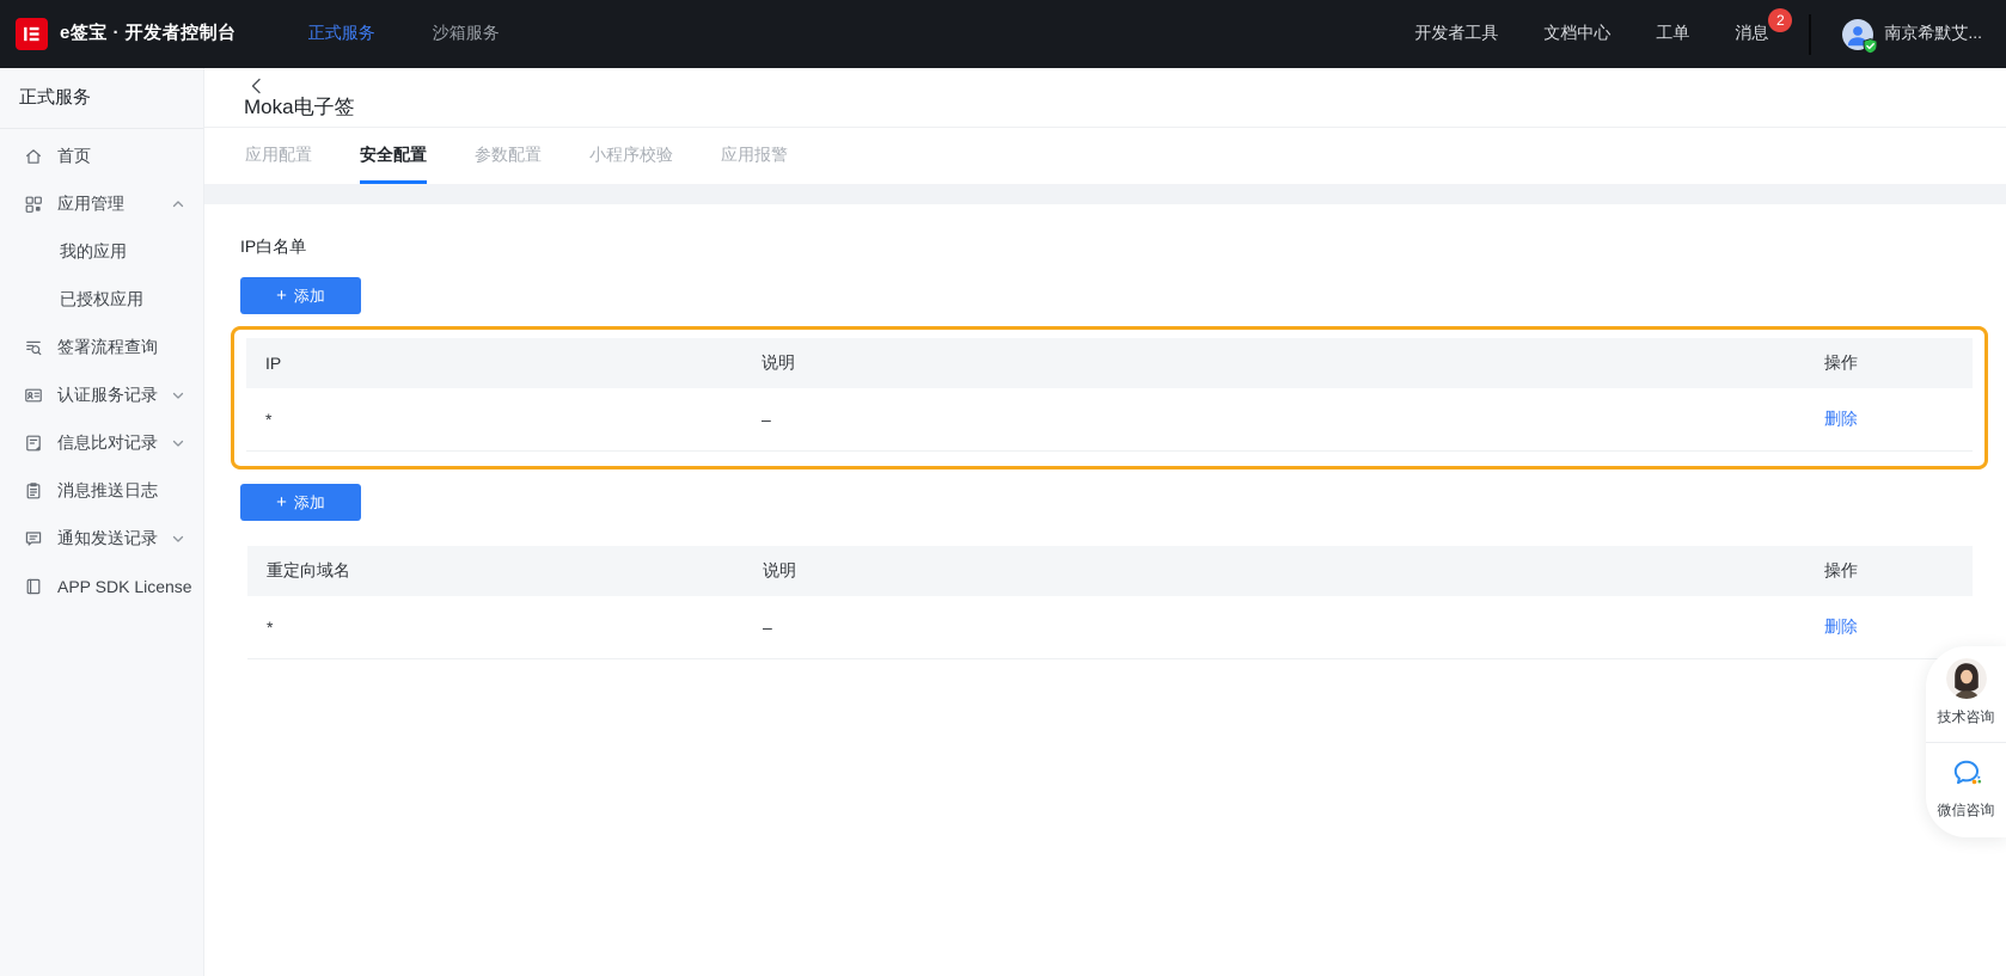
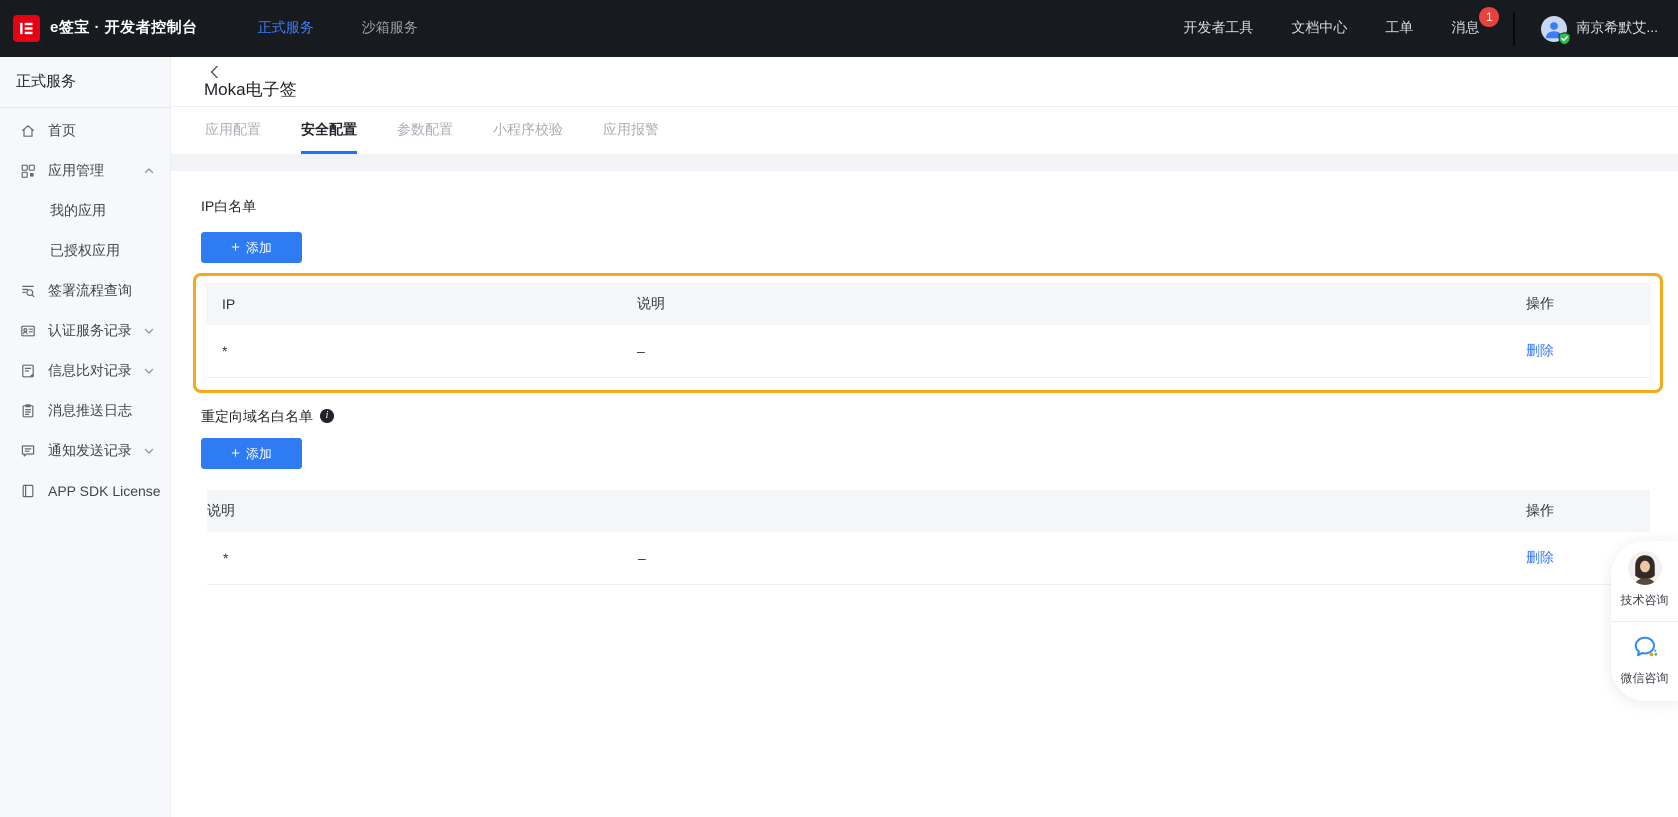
  e签宝 · 开发者控制台
  正式服务
  沙箱服务
  开发者工具
  文档中心
  工单
  消息
- 2
+ 1
  南京希默艾...
  正式服务
  首页
  应用管理
  我的应用
  已授权应用
  签署流程查询
  认证服务记录
  信息比对记录
  消息推送日志
  通知发送记录
  APP SDK License
  Moka电子签
  应用配置
  安全配置
  参数配置
  小程序校验
  应用报警
  IP白名单
  +
  添加
  IP
  说明
  操作
  *
  –
  删除
+ 重定向域名白名单
+ i
  +
  添加
- 重定向域名
  说明
  操作
  *
  –
  删除
  技术咨询
  微信咨询
